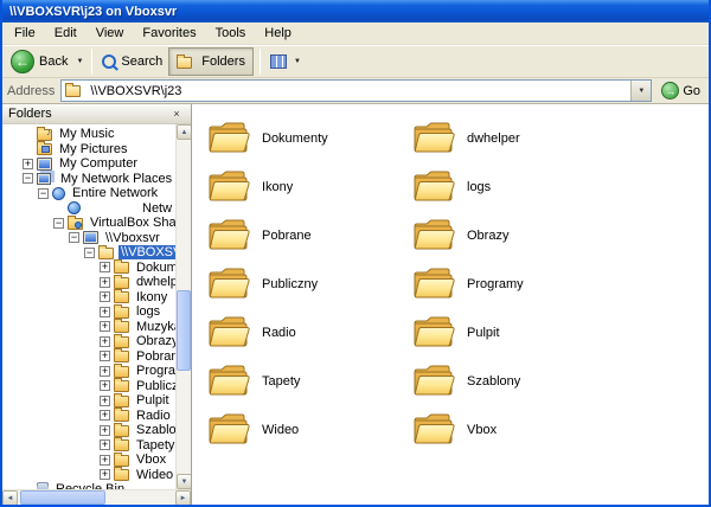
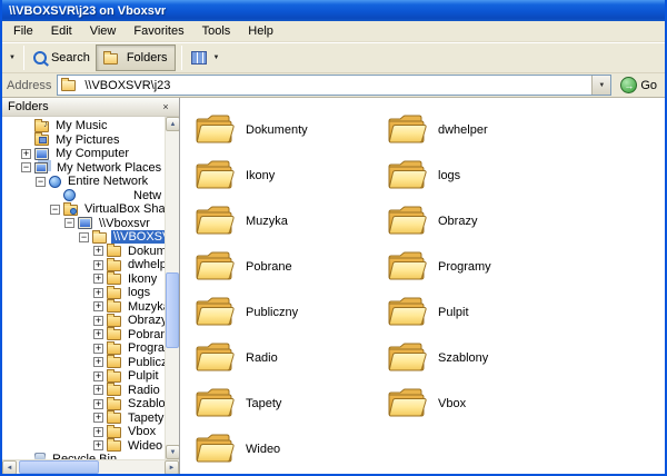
  \\VBOXSVR\j23 on Vboxsvr
  File
  Edit
  View
  Favorites
  Tools
  Help
- ←
- Back
  Search
  Folders
  Address
  \\VBOXSVR\j23
  →
  Go
  Folders
  ×
  My Music
  My Pictures
  +
  My Computer
  −
  My Network Places
  −
  Entire Network
  Netw
  −
  −
  \\Vboxsvr
  −
  +
  +
  dwhelp
  +
  Ikony
  +
  logs
  +
  Muzyk
  +
  Obraz
  +
  Pobra
  +
  Progra
  +
  +
  Pulpit
  +
  Radio
  +
  Szablo
  +
  Tapety
  +
  Vbox
  +
  Wideo
  Dokumenty
  Ikony
+ Muzyka
  Pobrane
  Publiczny
  Radio
  Tapety
  Wideo
  dwhelper
  logs
  Obrazy
  Programy
  Pulpit
  Szablony
  Vbox
